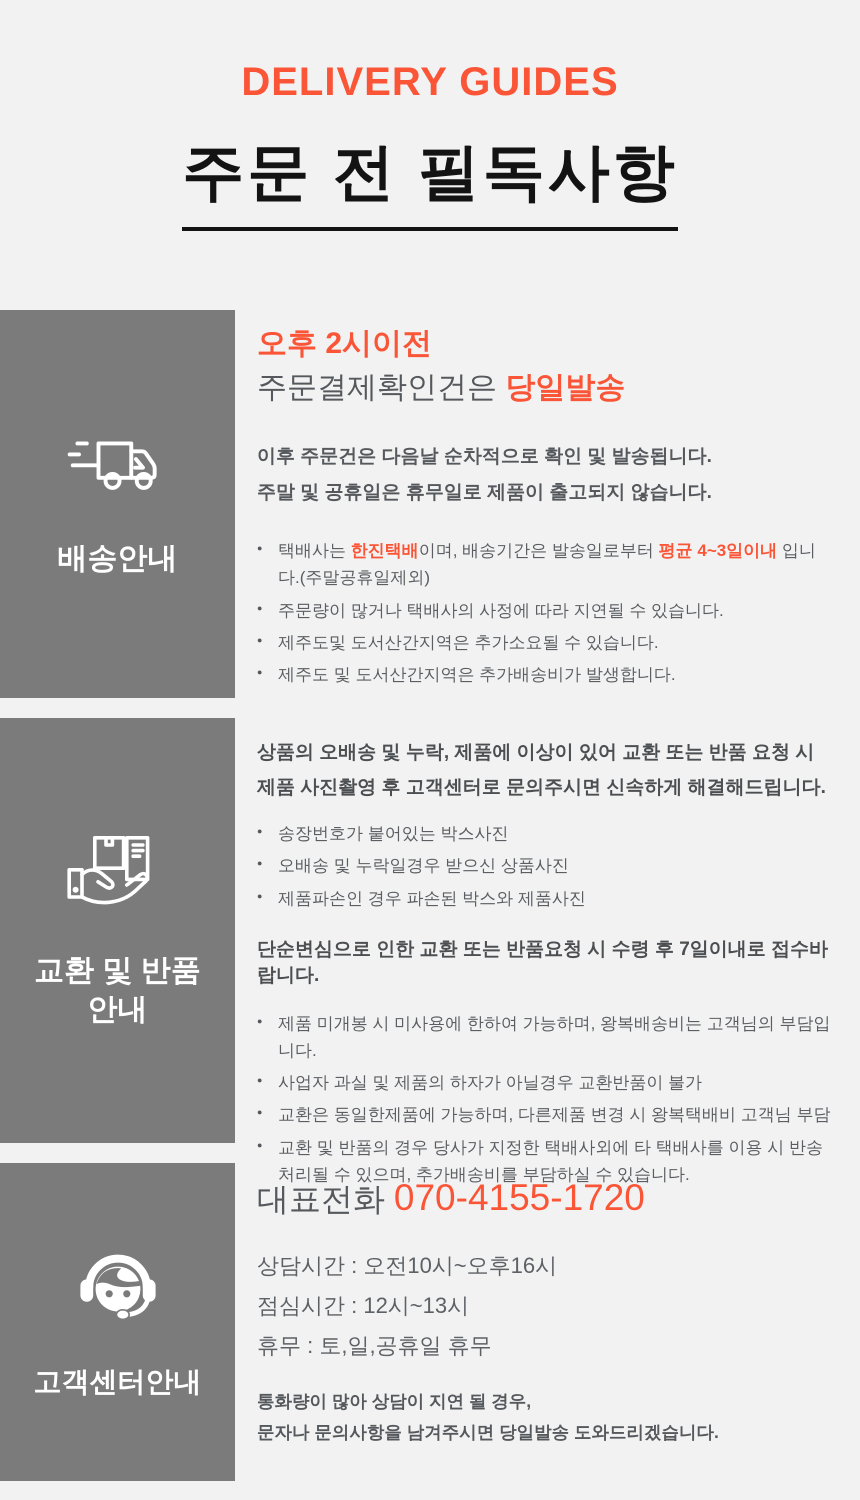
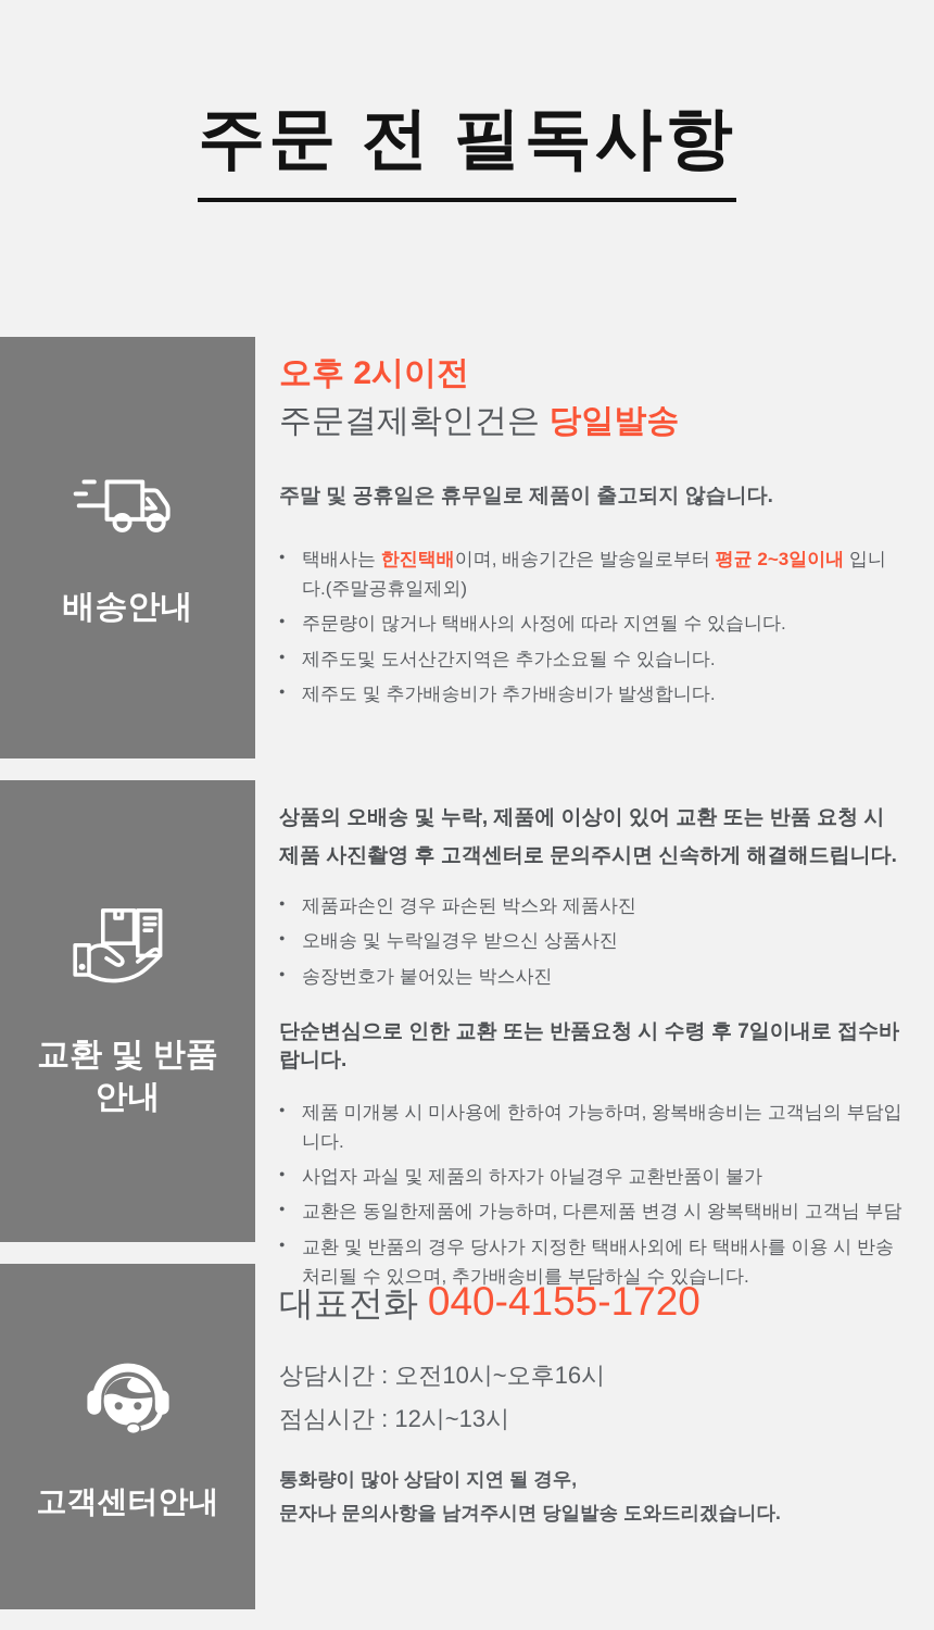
- DELIVERY GUIDES
  주문 전 필독사항
  배송안내
  오후 2시이전
  주문결제확인건은 당일발송
- 이후 주문건은 다음날 순차적으로 확인 및 발송됩니다.
  주말 및 공휴일은 휴무일로 제품이 출고되지 않습니다.
- 택배사는 한진택배이며, 배송기간은 발송일로부터 평균 4~3일이내 입니다.(주말공휴일제외)
+ 택배사는 한진택배이며, 배송기간은 발송일로부터 평균 2~3일이내 입니다.(주말공휴일제외)
  주문량이 많거나 택배사의 사정에 따라 지연될 수 있습니다.
  제주도및 도서산간지역은 추가소요될 수 있습니다.
- 제주도 및 도서산간지역은 추가배송비가 발생합니다.
+ 제주도 및 추가배송비가 추가배송비가 발생합니다.
  교환 및 반품
  안내
  상품의 오배송 및 누락, 제품에 이상이 있어 교환 또는 반품 요청 시
  제품 사진촬영 후 고객센터로 문의주시면 신속하게 해결해드립니다.
- 송장번호가 붙어있는 박스사진
+ 제품파손인 경우 파손된 박스와 제품사진
  오배송 및 누락일경우 받으신 상품사진
- 제품파손인 경우 파손된 박스와 제품사진
+ 송장번호가 붙어있는 박스사진
  단순변심으로 인한 교환 또는 반품요청 시 수령 후 7일이내로 접수바랍니다.
  제품 미개봉 시 미사용에 한하여 가능하며, 왕복배송비는 고객님의 부담입니다.
  사업자 과실 및 제품의 하자가 아닐경우 교환반품이 불가
  교환은 동일한제품에 가능하며, 다른제품 변경 시 왕복택배비 고객님 부담
  교환 및 반품의 경우 당사가 지정한 택배사외에 타 택배사를 이용 시 반송 처리될 수 있으며, 추가배송비를 부담하실 수 있습니다.
  고객센터안내
- 대표전화 070-4155-1720
+ 대표전화 040-4155-1720
  상담시간 : 오전10시~오후16시
  점심시간 : 12시~13시
- 휴무 : 토,일,공휴일 휴무
  통화량이 많아 상담이 지연 될 경우,
  문자나 문의사항을 남겨주시면 당일발송 도와드리겠습니다.
